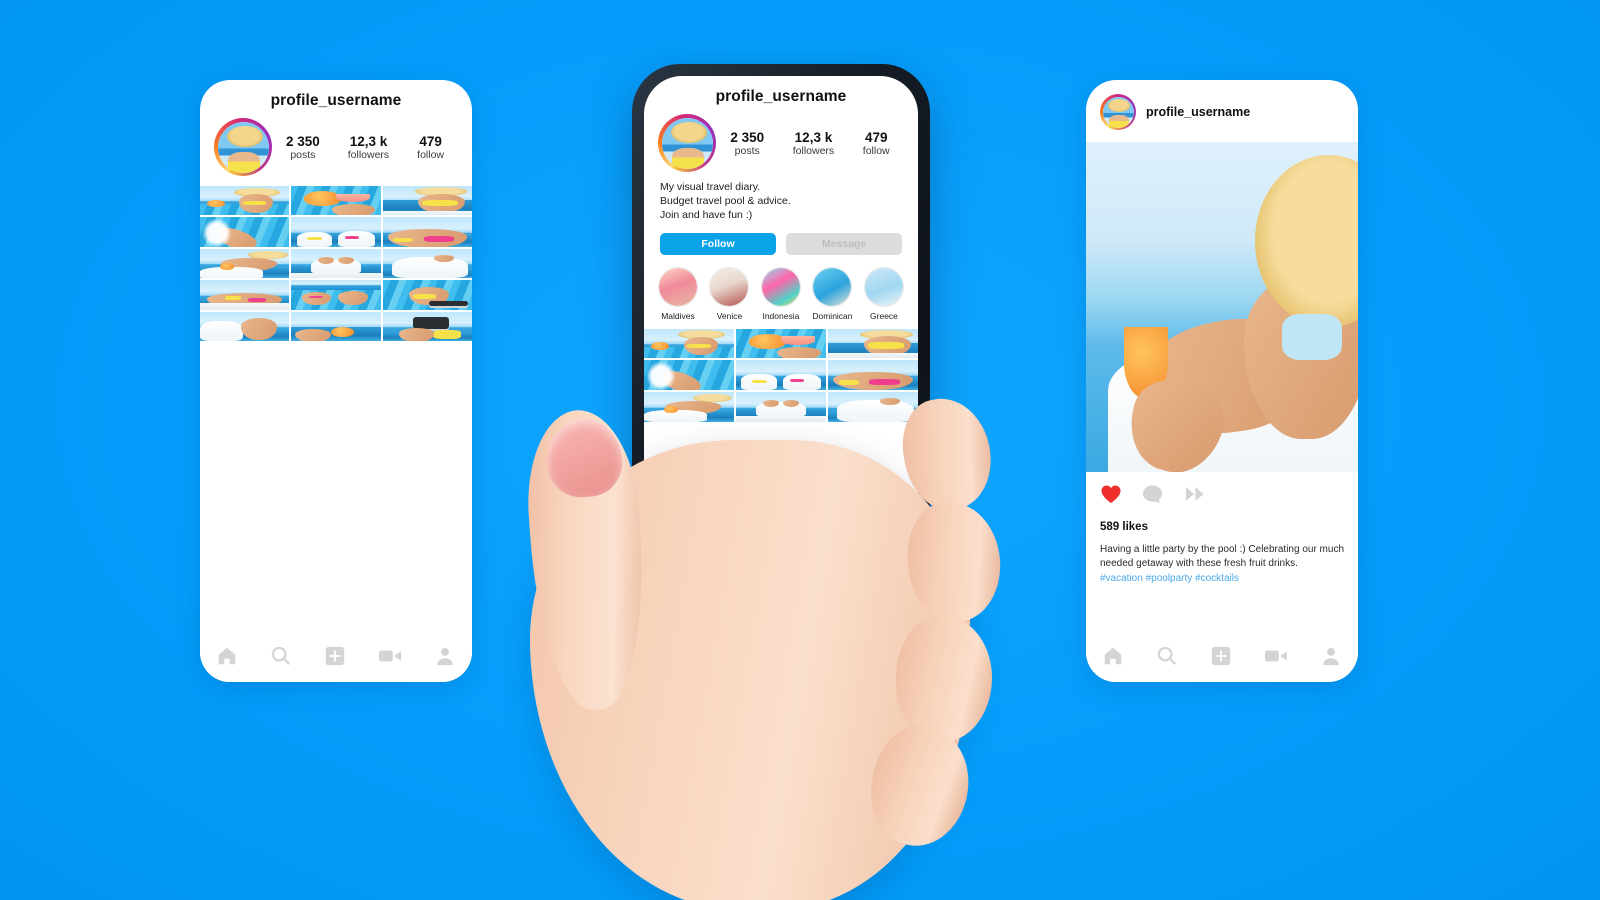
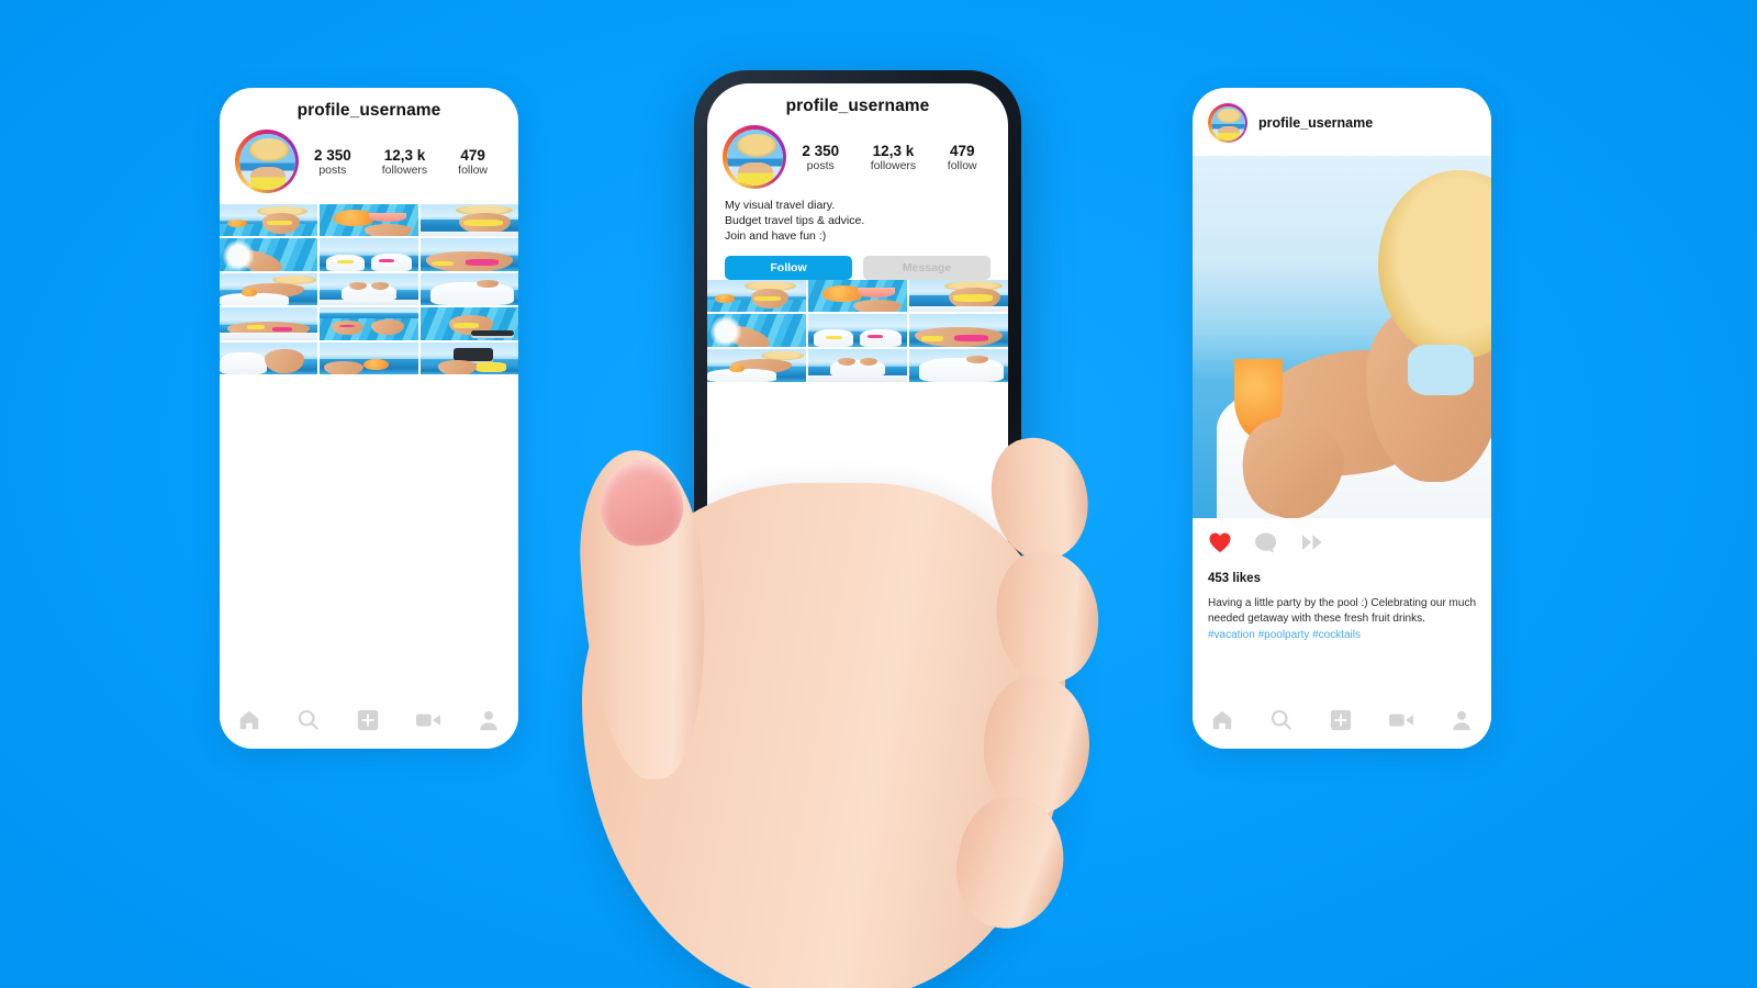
  profile_username
  2 350
  posts
  12,3 k
  followers
  479
  follow
  profile_username
  2 350
  posts
  12,3 k
  followers
  479
  follow
  My visual travel diary.
- Budget travel pool & advice.
+ Budget travel tips & advice.
  Join and have fun :)
  Follow
  Message
- Maldives
- Venice
- Indonesia
- Dominican
- Greece
  profile_username
- 589 likes
+ 453 likes
  Having a little party by the pool :) Celebrating our much needed getaway with these fresh fruit drinks.
  #vacation #poolparty #cocktails
